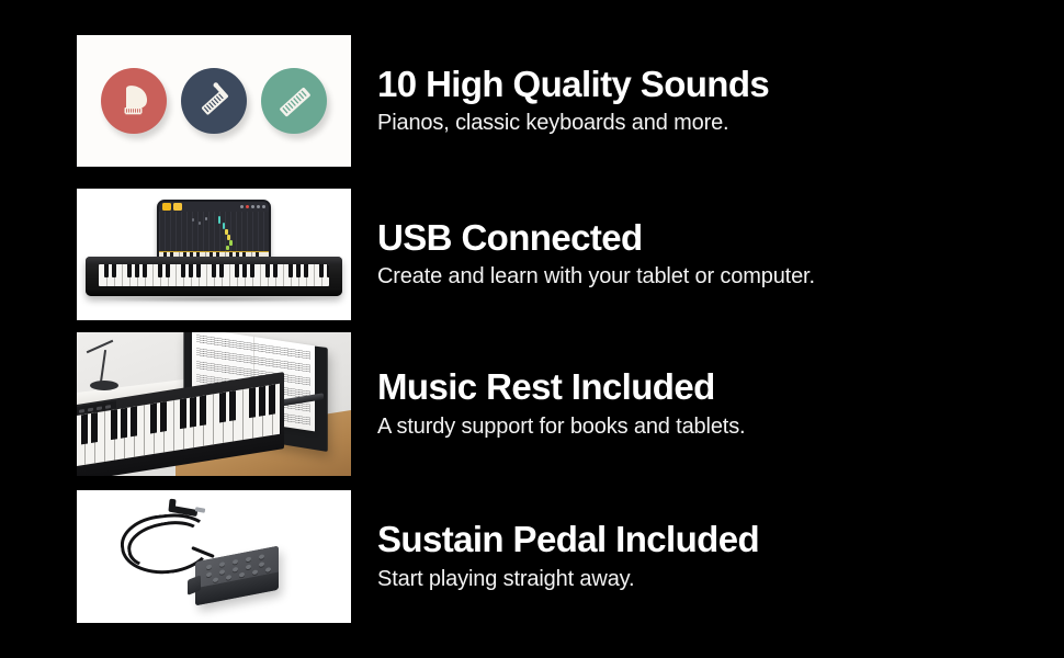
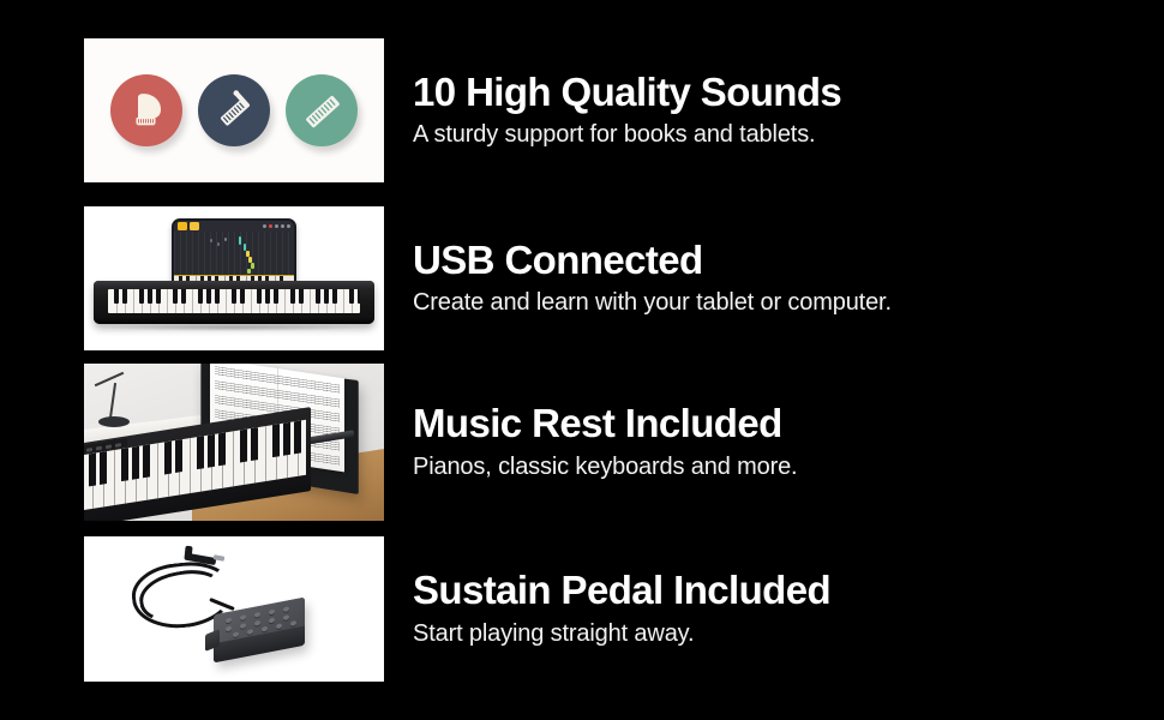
  10 High Quality Sounds
- Pianos, classic keyboards and more.
+ A sturdy support for books and tablets.
  USB Connected
  Create and learn with your tablet or computer.
  Music Rest Included
- A sturdy support for books and tablets.
+ Pianos, classic keyboards and more.
  Sustain Pedal Included
  Start playing straight away.
